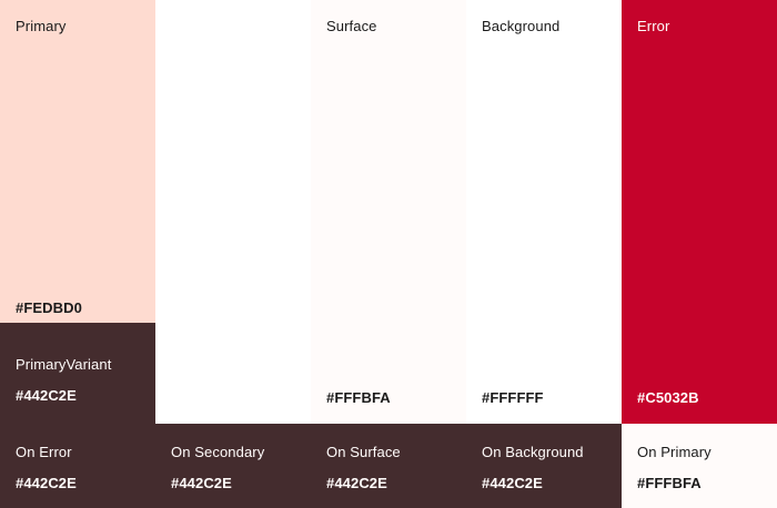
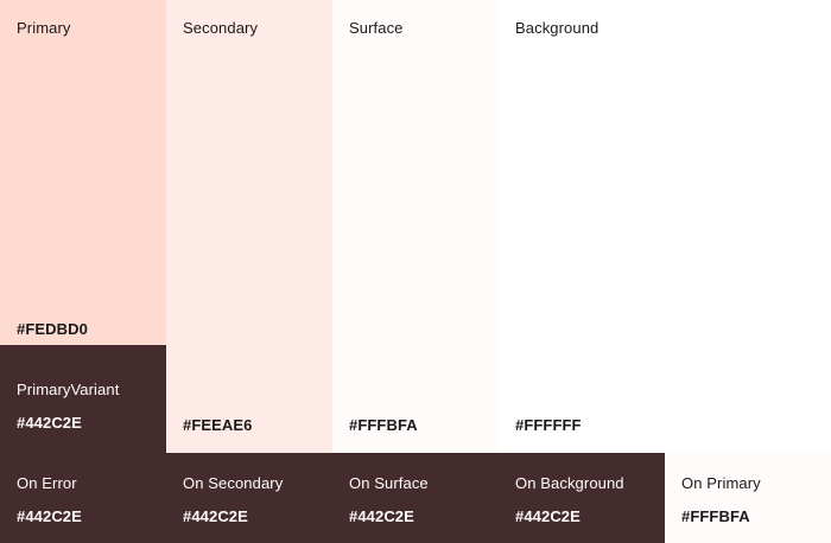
  Primary
  #FEDBD0
  PrimaryVariant
  #442C2E
+ Secondary
+ #FEEAE6
  Surface
  #FFFBFA
  Background
  #FFFFFF
- Error
- #C5032B
  On Error
  #442C2E
  On Secondary
  #442C2E
  On Surface
  #442C2E
  On Background
  #442C2E
  On Primary
  #FFFBFA
